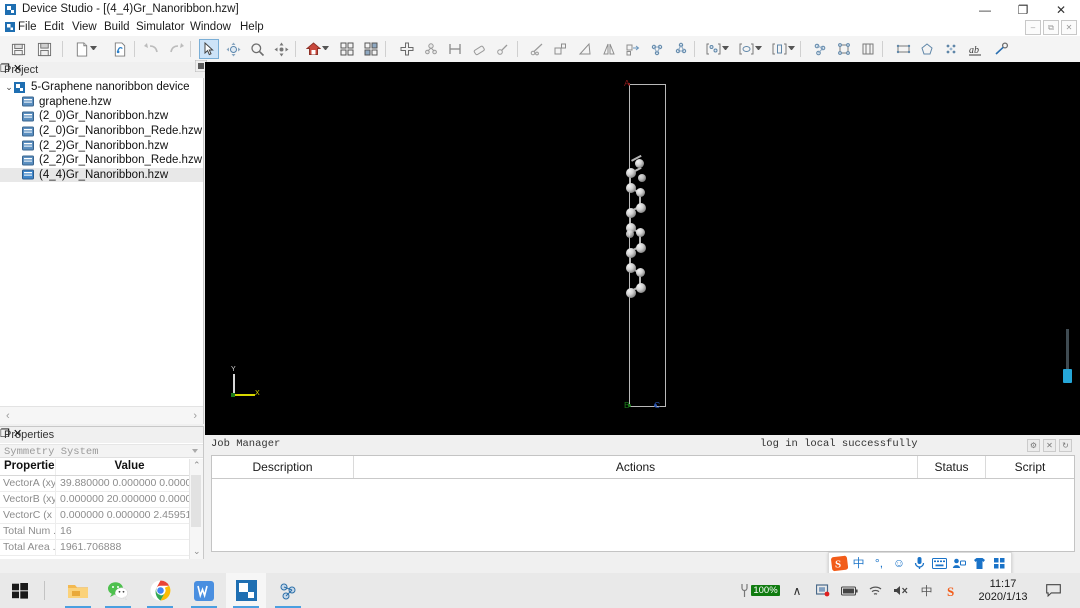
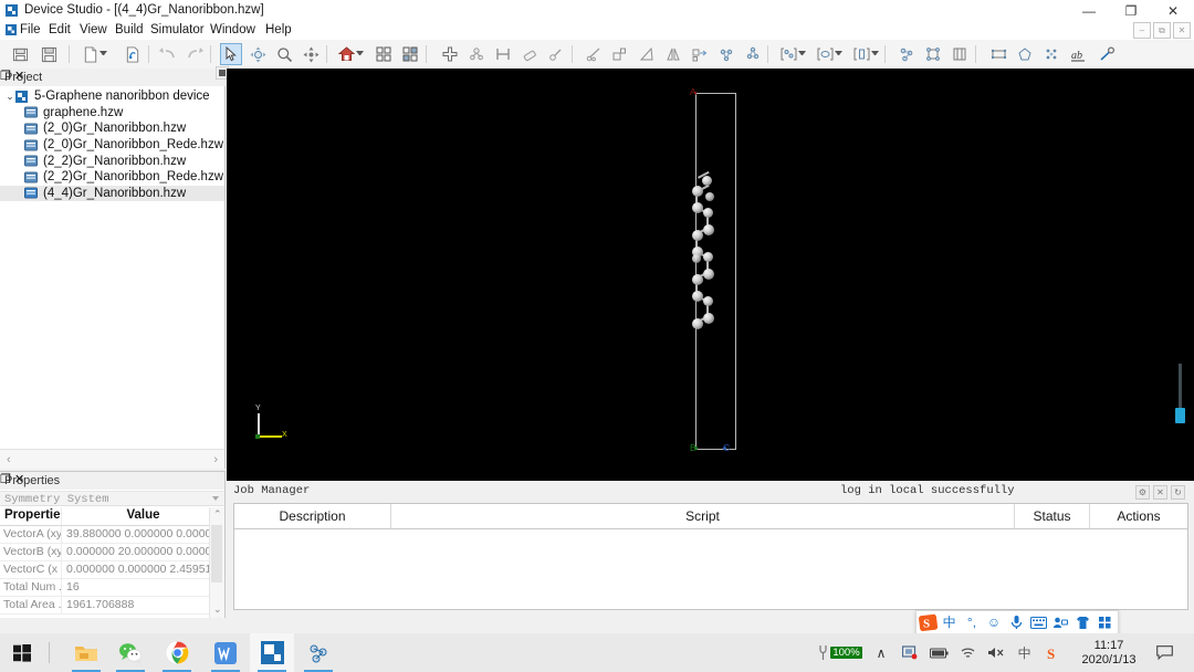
  Device Studio - [(4_4)Gr_Nanoribbon.hzw]
  —
  ❐
  ✕
  File
  Edit
  View
  Build
  Simulator
  Window
  Help
  –
  ⧉
  ✕
  ab
  Project
  ❐ ✕
  ⌄
  5-Graphene nanoribbon device
  graphene.hzw
  (2_0)Gr_Nanoribbon.hzw
  (2_0)Gr_Nanoribbon_Rede.hzw
  (2_2)Gr_Nanoribbon.hzw
  (2_2)Gr_Nanoribbon_Rede.hzw
  (4_4)Gr_Nanoribbon.hzw
  ‹
  ›
  Properties
  ❐ ✕
  Symmetry System
  Propertie
  Value
  VectorA (xy
  39.880000 0.000000 0.000
  VectorB (xy
  0.000000 20.000000 0.000
  VectorC (x
  0.000000 0.000000 2.4595
  Total Num .
  16
  Total Area .
  1961.706888
  ⌃
  ⌄
  A
  B
  C
  Job Manager
  log in local successfully
  ⚙
  ✕
  ↻
  Description
- Actions
+ Script
  Status
- Script
+ Actions
  S
  中
  °,
  ☺
  100%
  ∧
  中
  S
  11:17
  2020/1/13
